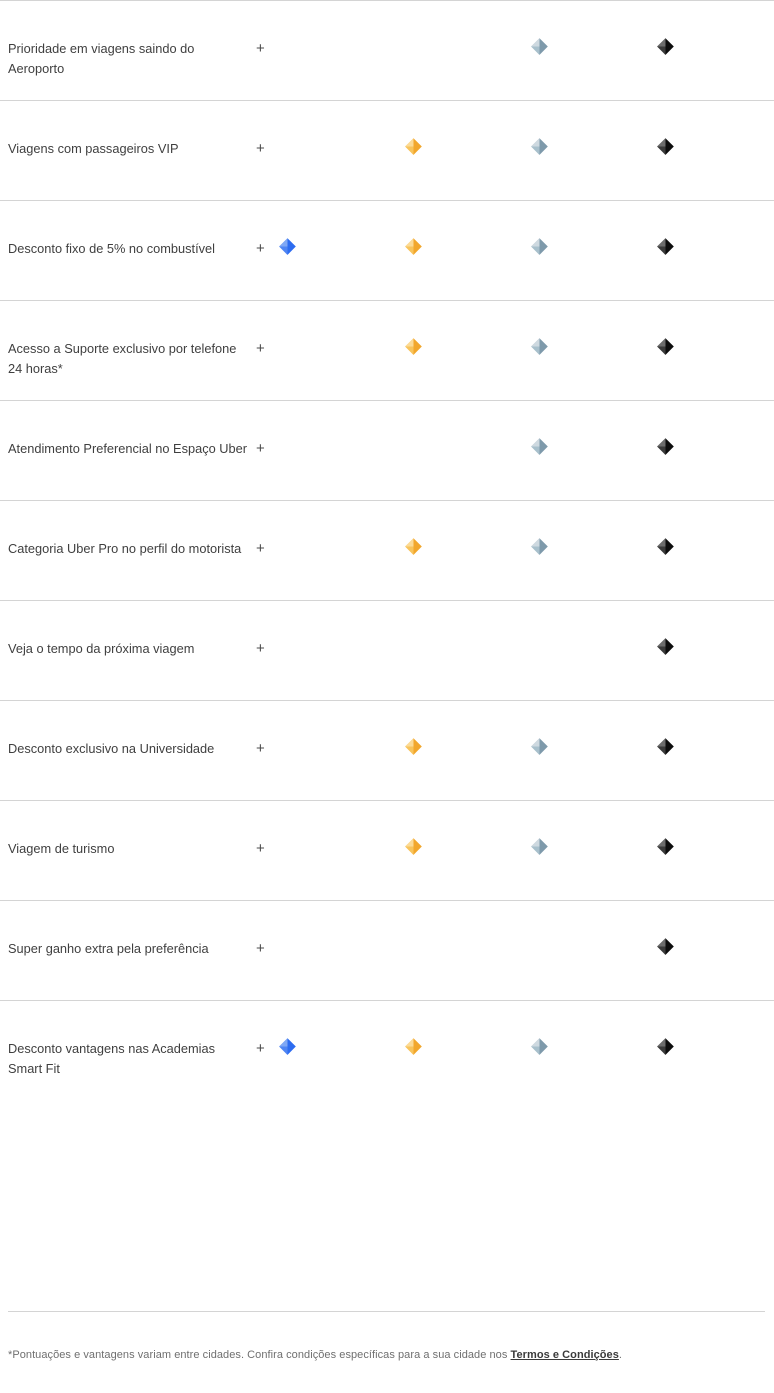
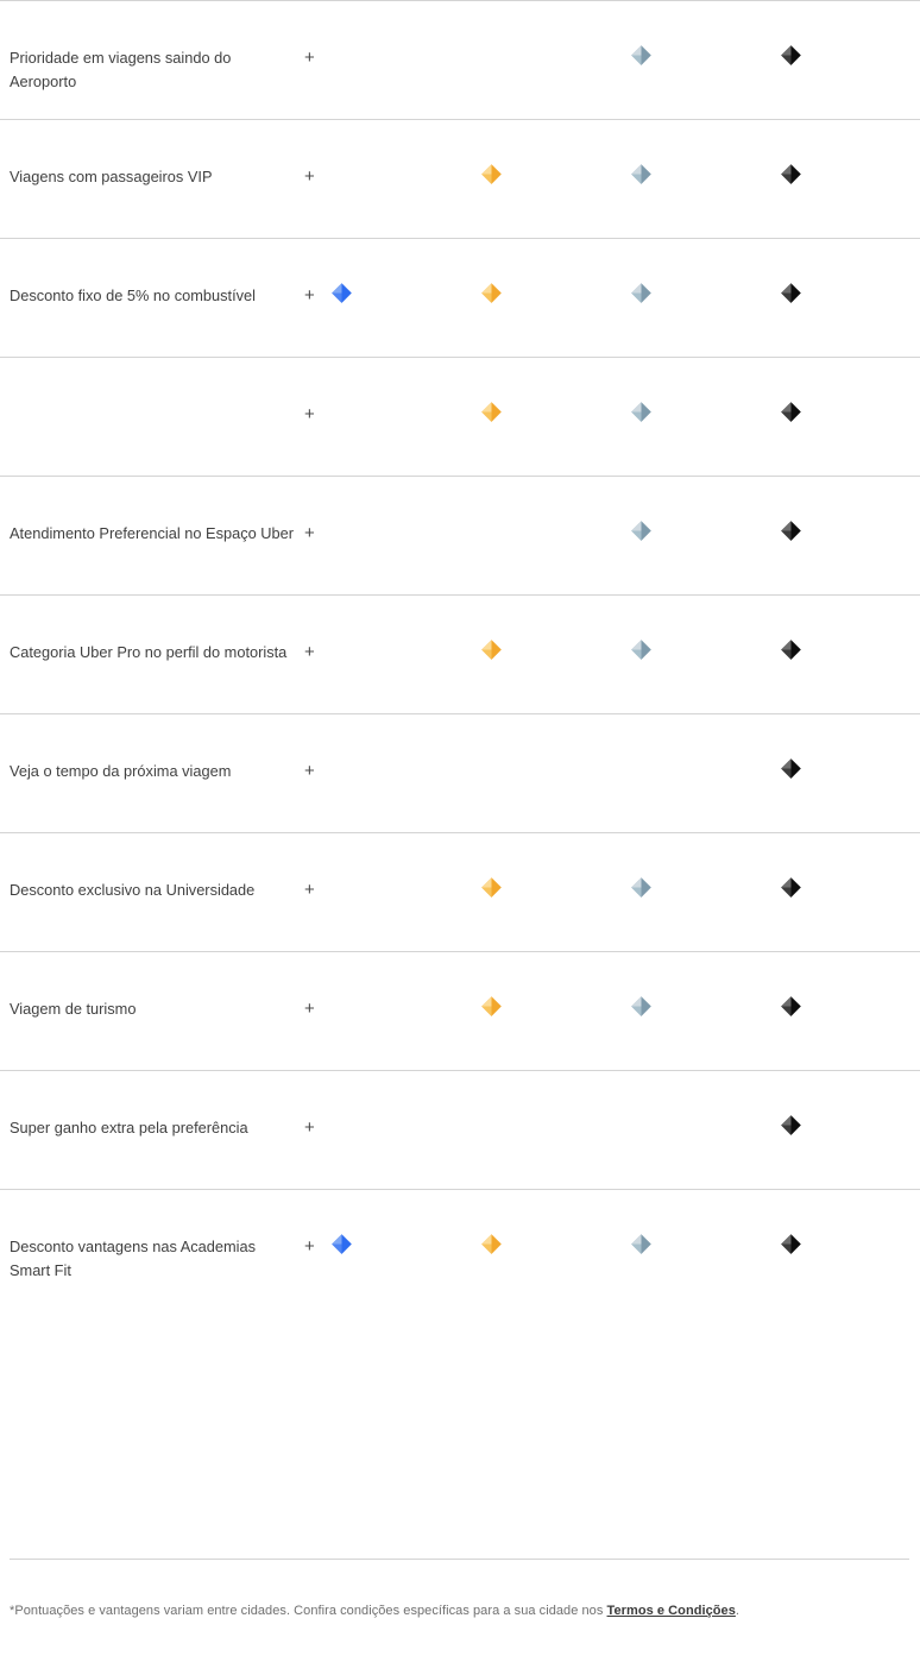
  Prioridade em viagens saindo do Aeroporto
  +
  Viagens com passageiros VIP
  +
  Desconto fixo de 5% no combustível
  +
- Acesso a Suporte exclusivo por telefone 24 horas*
  +
  Atendimento Preferencial no Espaço Uber
  +
  Categoria Uber Pro no perfil do motorista
  +
  Veja o tempo da próxima viagem
  +
  Desconto exclusivo na Universidade
  +
  Viagem de turismo
  +
  Super ganho extra pela preferência
  +
  Desconto vantagens nas Academias Smart Fit
  +
  *Pontuações e vantagens variam entre cidades. Confira condições específicas para a sua cidade nos Termos e Condições.
